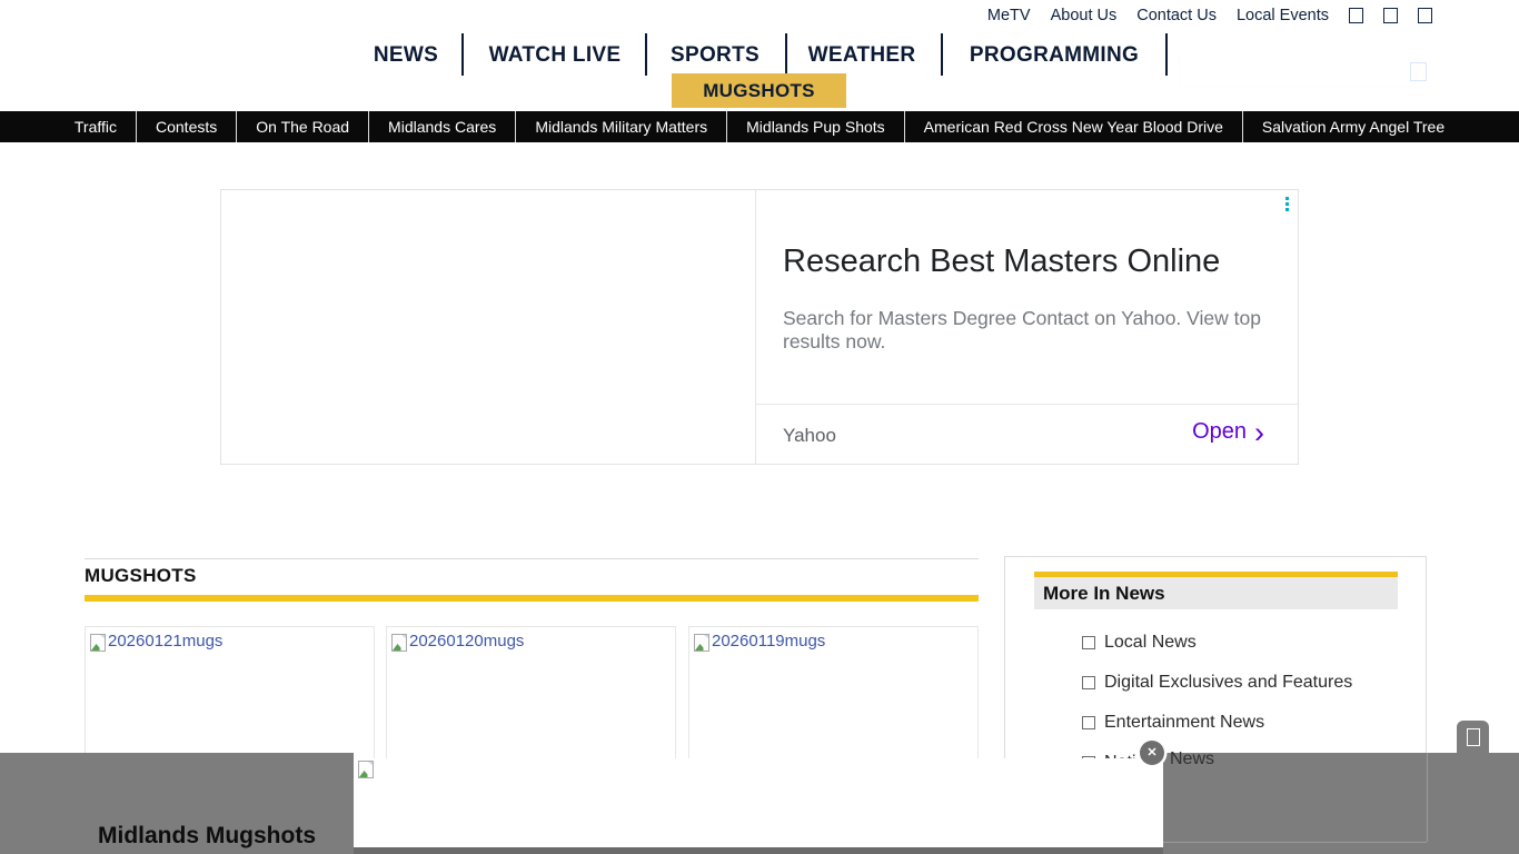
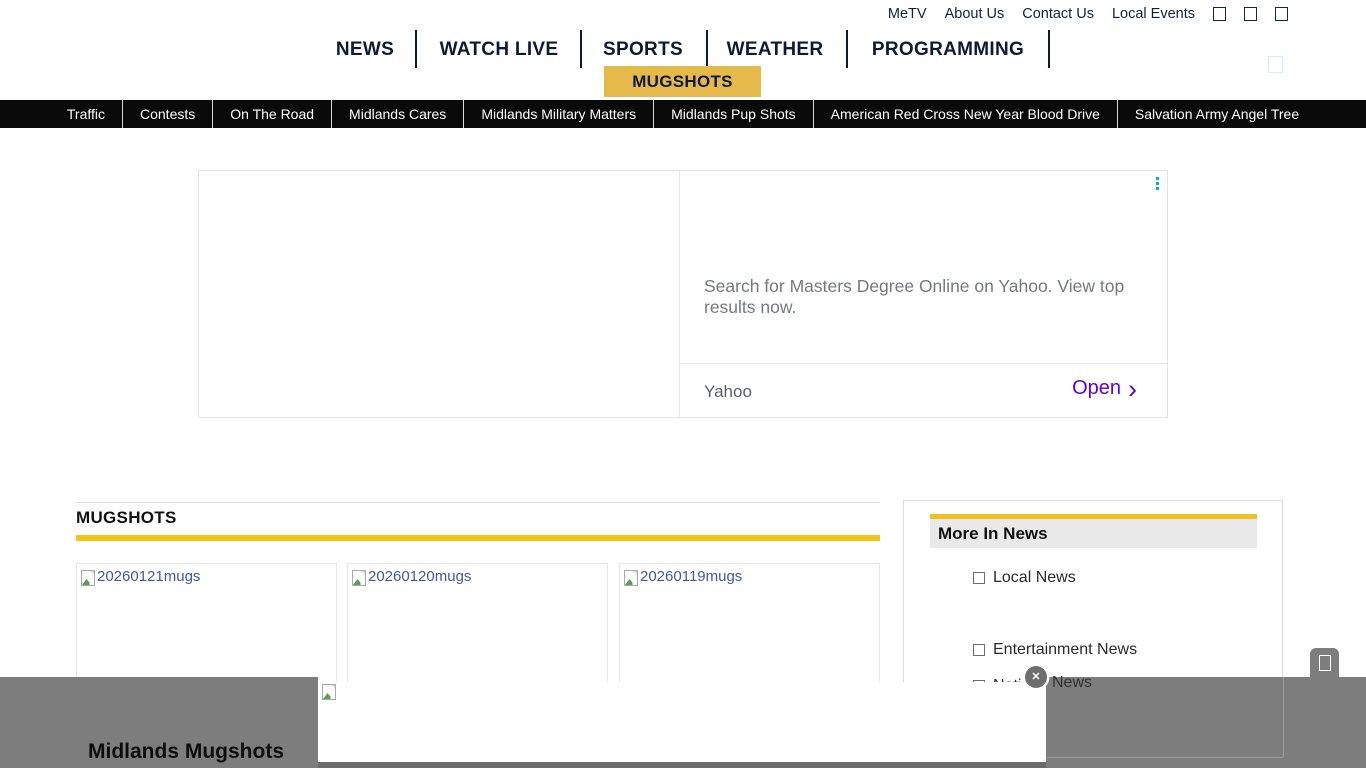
  MeTV
  About Us
  Contact Us
  Local Events
  NEWS
  WATCH LIVE
  SPORTS
  WEATHER
  PROGRAMMING
  MUGSHOTS
  Traffic
  Contests
  On The Road
  Midlands Cares
  Midlands Military Matters
  Midlands Pup Shots
  American Red Cross New Year Blood Drive
  Salvation Army Angel Tree
- Research Best Masters Online
- Search for Masters Degree Contact on Yahoo. View top results now.
+ Search for Masters Degree Online on Yahoo. View top results now.
  Yahoo
  Open
  ›
  MUGSHOTS
  20260121mugs
  20260120mugs
  20260119mugs
  More In News
  Local News
- Digital Exclusives and Features
  Entertainment News
  Midlands Mugshots
  News
  ✕
